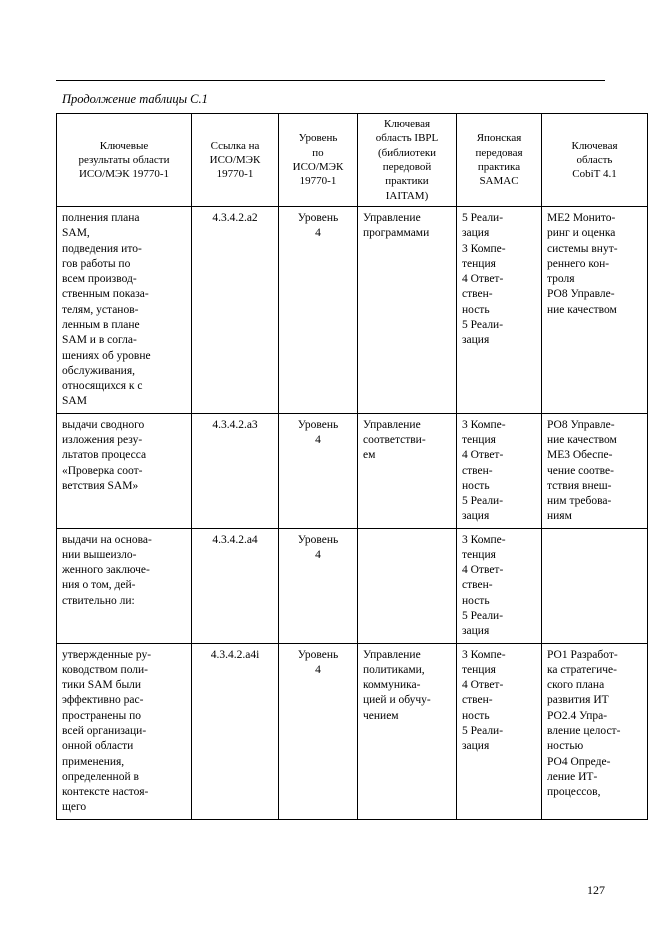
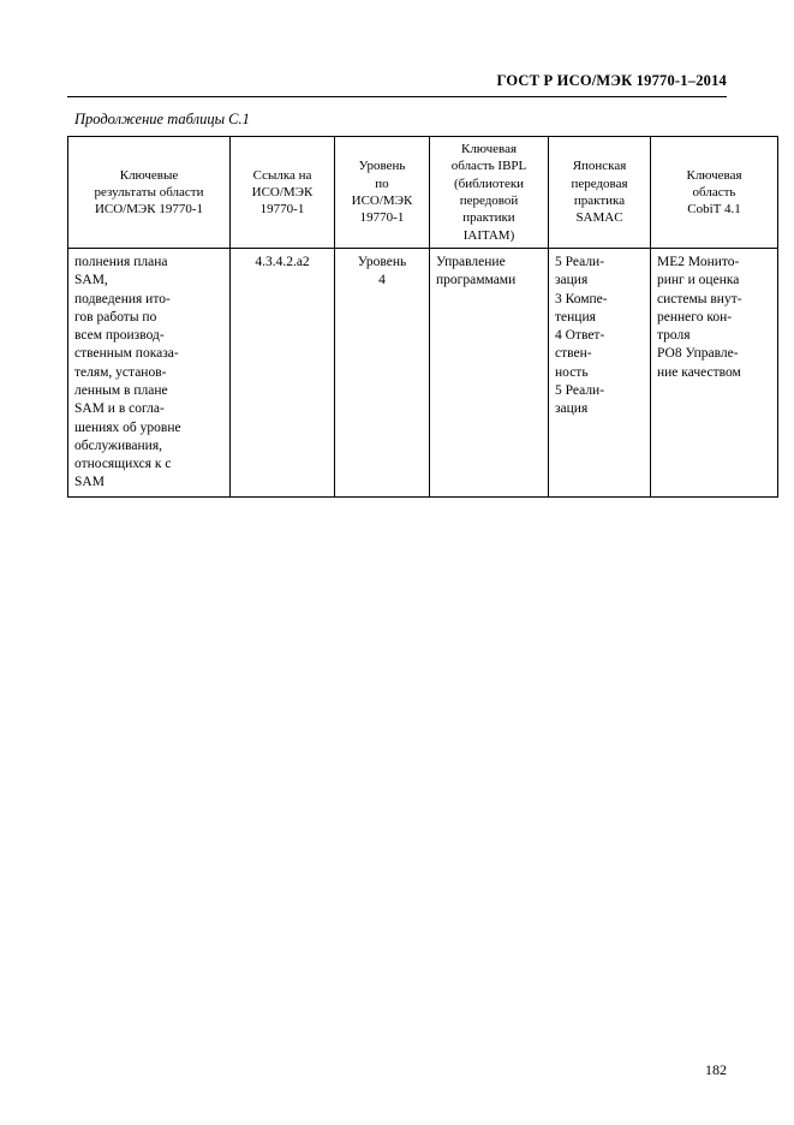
+ ГОСТ Р ИСО/МЭК 19770-1–2014
  Продолжение таблицы С.1
  Ключевыерезультаты областиИСО/МЭК 19770-1	Ссылка наИСО/МЭК19770-1	УровеньпоИСО/МЭК19770-1	Ключеваяобласть IBPL(библиотекипередовойпрактикиIAITAM)	ЯпонскаяпередоваяпрактикаSAMAC	КлючеваяобластьCobiT 4.1
  полнения планаSAM,подведения ито-гов работы повсем производ-ственным показа-телям, установ-ленным в планеSAM и в согла-шениях об уровнеобслуживания,относящихся к сSAM	4.3.4.2.а2	Уровень4	Управлениепрограммами	5 Реали-зация3 Компе-тенция4 Ответ-ствен-ность5 Реали-зация	МЕ2 Монито-ринг и оценкасистемы внут-реннего кон-троляРО8 Управле-ние качеством
- выдачи сводногоизложения резу-льтатов процесса«Проверка соот-ветствия SAM»	4.3.4.2.а3	Уровень4	Управлениесоответстви-ем	3 Компе-тенция4 Ответ-ствен-ность5 Реали-зация	РО8 Управле-ние качествомМЕ3 Обеспе-чение соотве-тствия внеш-ним требова-ниям
- выдачи на основа-нии вышеизло-женного заключе-ния о том, дей-ствительно ли:	4.3.4.2.а4	Уровень4		3 Компе-тенция4 Ответ-ствен-ность5 Реали-зация
- утвержденные ру-ководством поли-тики SAM былиэффективно рас-пространены повсей организаци-онной областиприменения,определенной вконтексте настоя-щего	4.3.4.2.а4i	Уровень4	Управлениеполитиками,коммуника-цией и обучу-чением	3 Компе-тенция4 Ответ-ствен-ность5 Реали-зация	РО1 Разработ-ка стратегиче-ского планаразвития ИТРО2.4 Упра-вление целост-ностьюРО4 Опреде-ление ИТ-процессов,
- 127
+ 182
